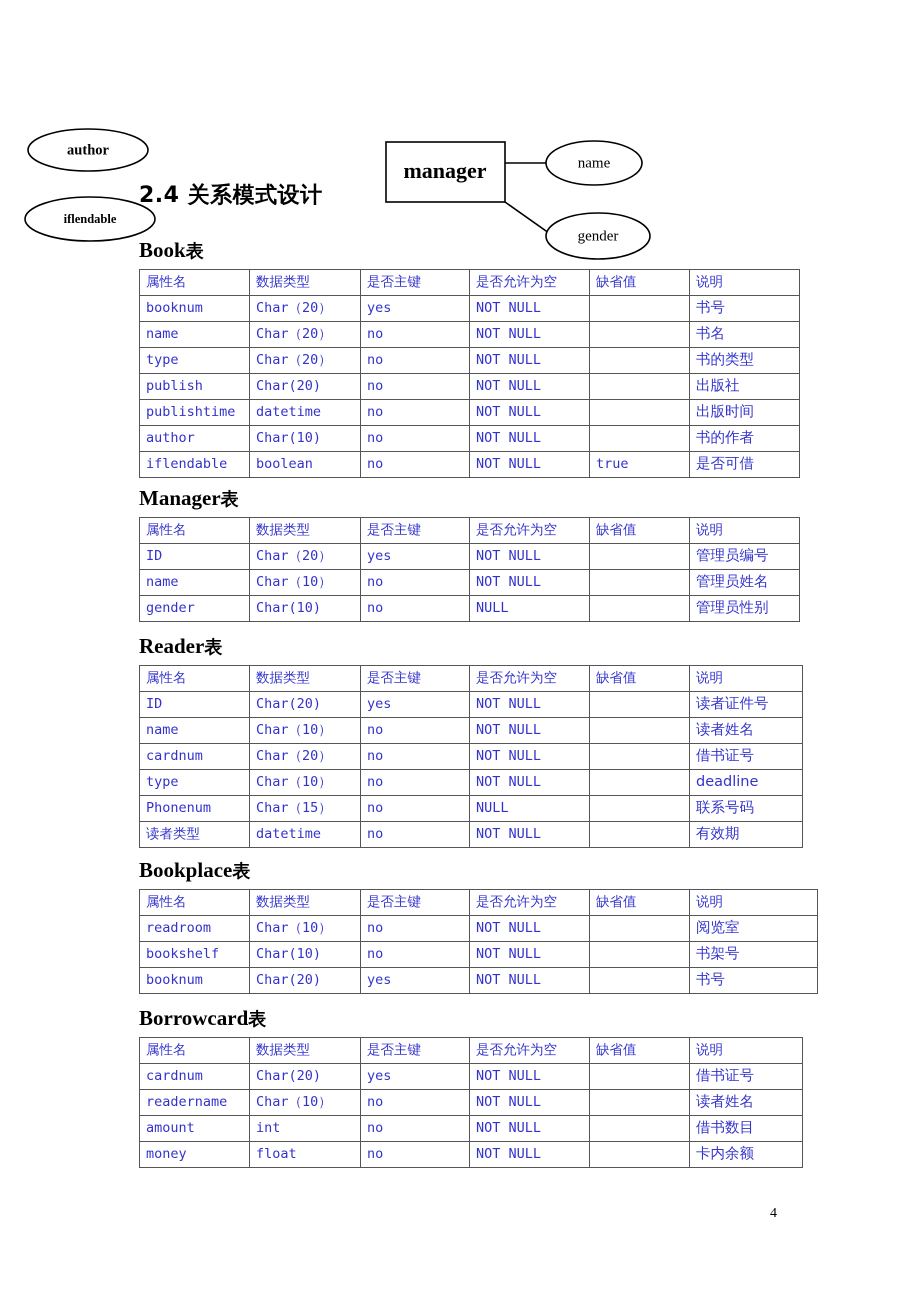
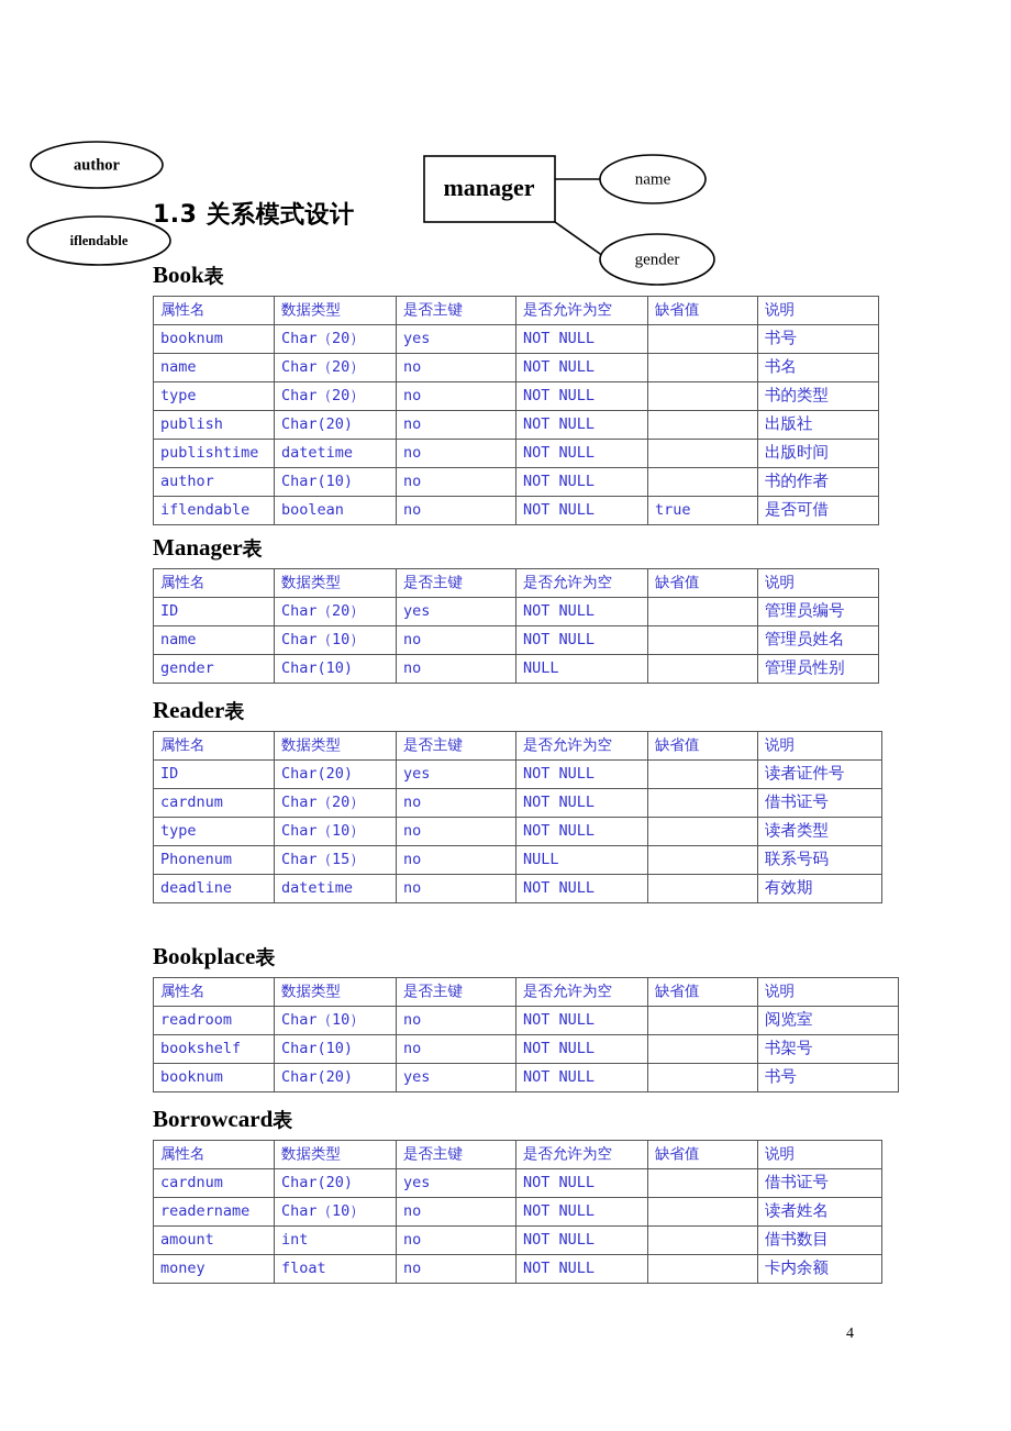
  author
  iflendable
  manager
  name
  gender
- 2.4 关系模式设计
+ 1.3 关系模式设计
  Book表
  属性名	数据类型	是否主键	是否允许为空	缺省值	说明
  booknum	Char（20）	yes	NOT NULL		书号
  name	Char（20）	no	NOT NULL		书名
  type	Char（20）	no	NOT NULL		书的类型
  publish	Char(20)	no	NOT NULL		出版社
  publishtime	datetime	no	NOT NULL		出版时间
  author	Char(10)	no	NOT NULL		书的作者
  iflendable	boolean	no	NOT NULL	true	是否可借
  Manager表
  属性名	数据类型	是否主键	是否允许为空	缺省值	说明
  ID	Char（20）	yes	NOT NULL		管理员编号
  name	Char（10）	no	NOT NULL		管理员姓名
  gender	Char(10)	no	NULL		管理员性别
  Reader表
  属性名	数据类型	是否主键	是否允许为空	缺省值	说明
  ID	Char(20)	yes	NOT NULL		读者证件号
- name	Char（10）	no	NOT NULL		读者姓名
  cardnum	Char（20）	no	NOT NULL		借书证号
- type	Char（10）	no	NOT NULL		deadline
+ type	Char（10）	no	NOT NULL		读者类型
  Phonenum	Char（15）	no	NULL		联系号码
- 读者类型	datetime	no	NOT NULL		有效期
+ deadline	datetime	no	NOT NULL		有效期
  Bookplace表
  属性名	数据类型	是否主键	是否允许为空	缺省值	说明
  readroom	Char（10）	no	NOT NULL		阅览室
  bookshelf	Char(10)	no	NOT NULL		书架号
  booknum	Char(20)	yes	NOT NULL		书号
  Borrowcard表
  属性名	数据类型	是否主键	是否允许为空	缺省值	说明
  cardnum	Char(20)	yes	NOT NULL		借书证号
  readername	Char（10）	no	NOT NULL		读者姓名
  amount	int	no	NOT NULL		借书数目
  money	float	no	NOT NULL		卡内余额
  4
